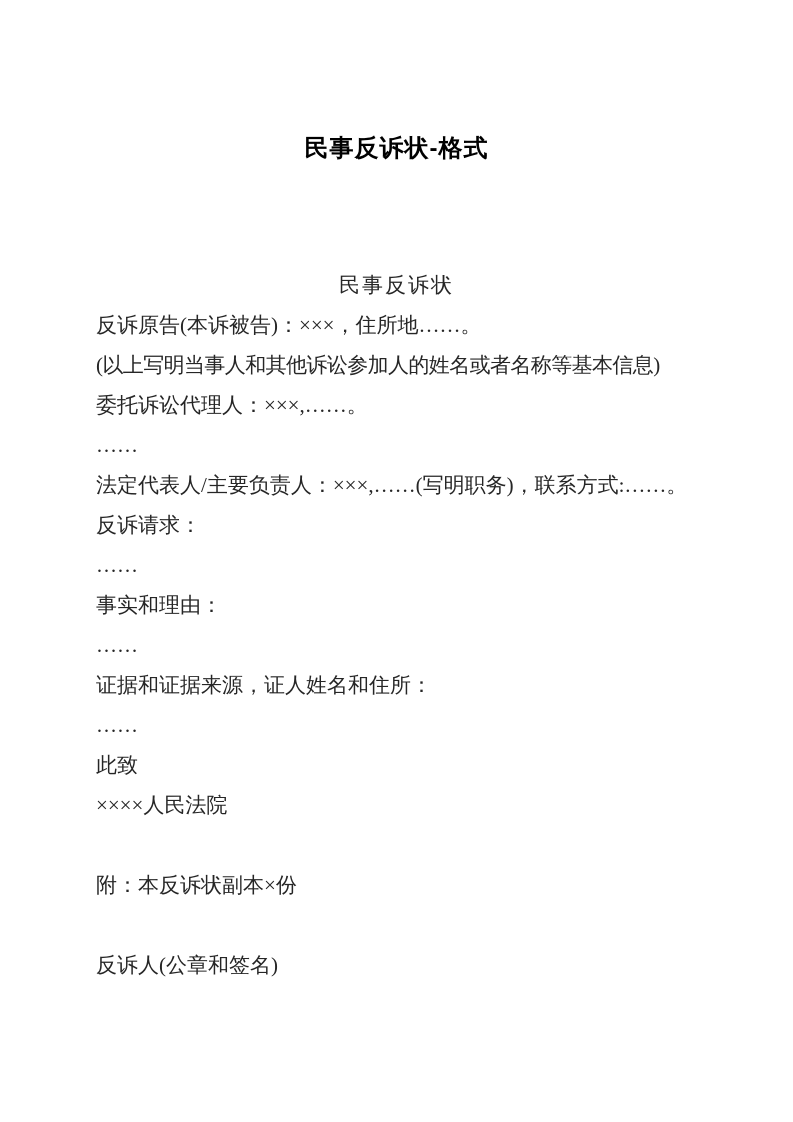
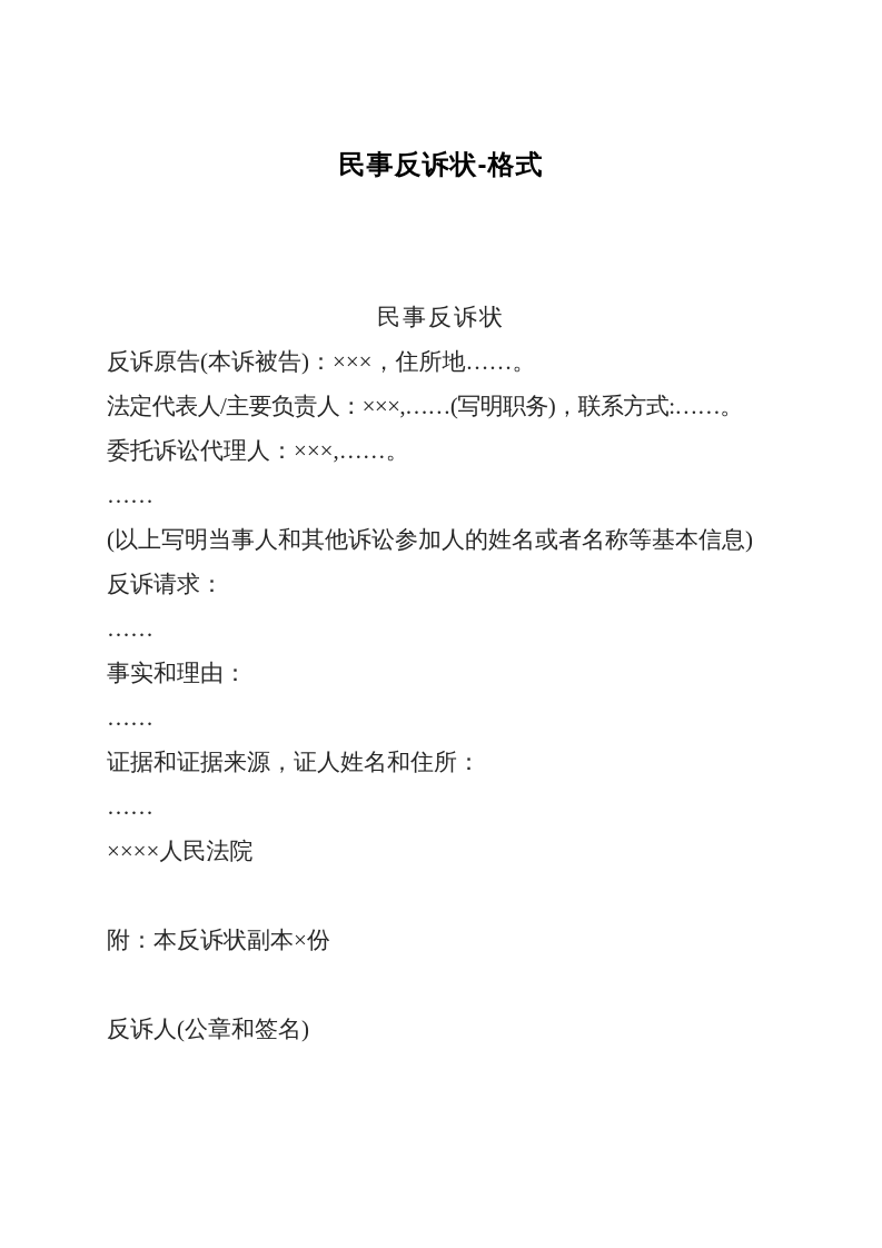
  民事反诉状-格式
  民事反诉状
  反诉原告(本诉被告)：×××，住所地……。
- (以上写明当事人和其他诉讼参加人的姓名或者名称等基本信息)
+ 法定代表人/主要负责人：×××,……(写明职务)，联系方式:……。
  委托诉讼代理人：×××,……。
  ……
- 法定代表人/主要负责人：×××,……(写明职务)，联系方式:……。
+ (以上写明当事人和其他诉讼参加人的姓名或者名称等基本信息)
  反诉请求：
  ……
  事实和理由：
  ……
  证据和证据来源，证人姓名和住所：
  ……
- 此致
  ××××人民法院
  附：本反诉状副本×份
  反诉人(公章和签名)
